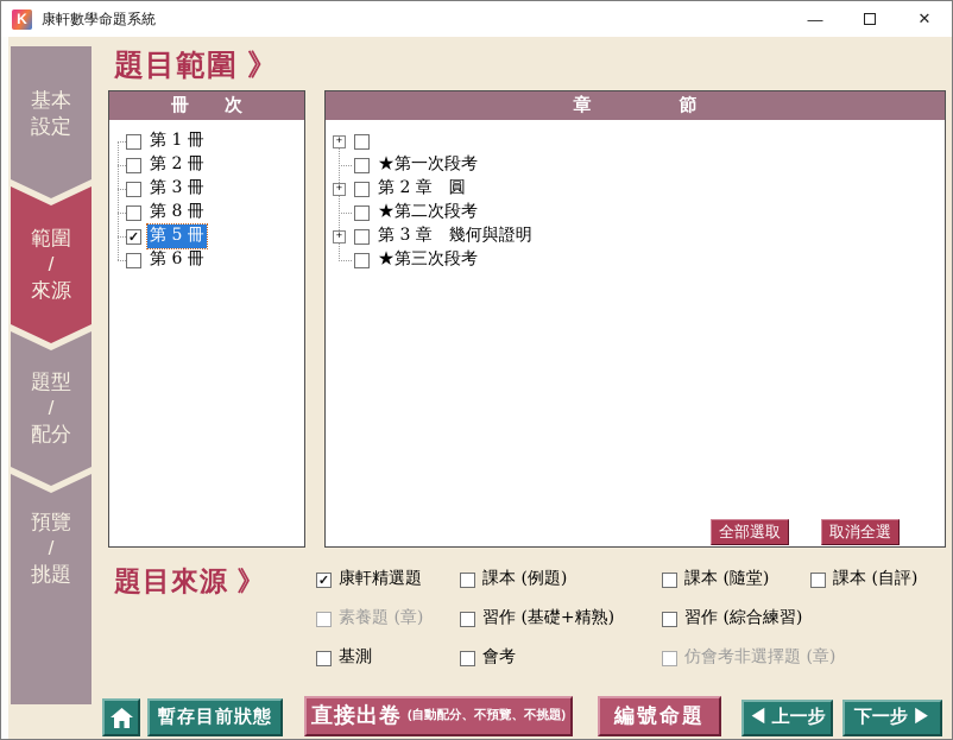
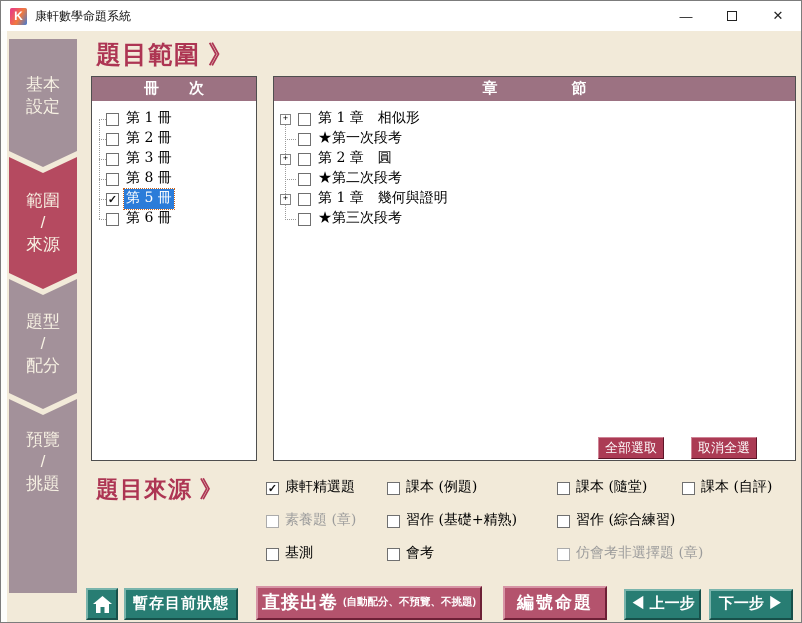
  K
  康軒數學命題系統
  —
  ✕
  基本
  設定
  範圍
  /
  來源
  題型
  /
  配分
  預覽
  /
  挑題
  題目範圍 》
  冊
  次
  第 1 冊
  第 2 冊
  第 3 冊
  第 8 冊
  ✓
  第 5 冊
  第 6 冊
  章
  節
  +
+ 第 1 章 相似形
  ★第一次段考
  +
  第 2 章 圓
  ★第二次段考
  +
- 第 3 章 幾何與證明
+ 第 1 章 幾何與證明
  ★第三次段考
  全部選取
  取消全選
  題目來源 》
  ✓
  康軒精選題
  課本 (例題)
  課本 (隨堂)
  課本 (自評)
  素養題 (章)
  習作 (基礎+精熟)
  習作 (綜合練習)
  基測
  會考
  仿會考非選擇題 (章)
  暫存目前狀態
  直接出卷
  (自動配分、不預覽、不挑題)
  編號命題
  ◀ 上一步
  下一步 ▶
